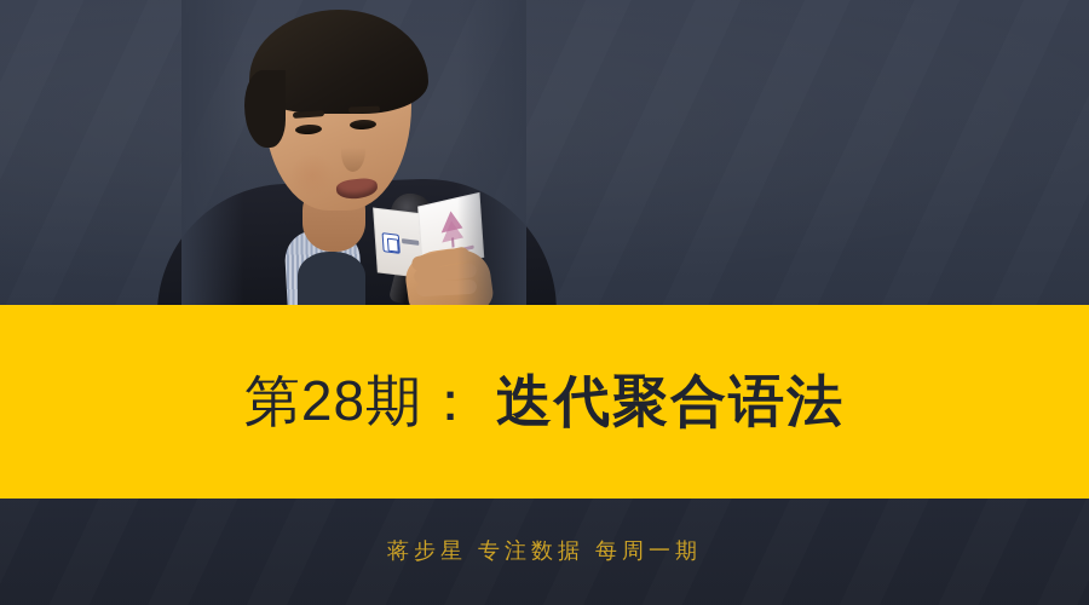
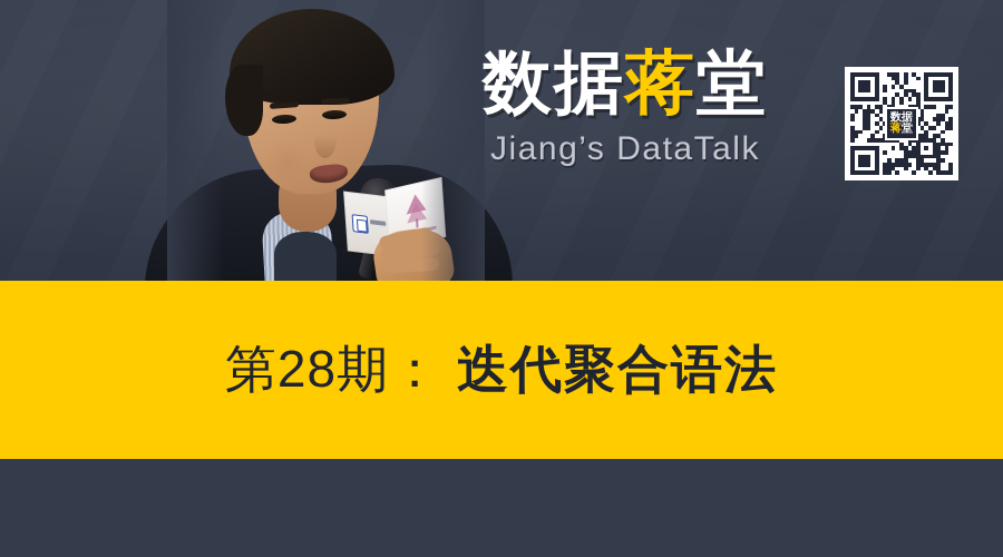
+ 数据蒋堂
+ Jiang’s DataTalk
+ 数据
+ 蒋堂
  第28期： 迭代聚合语法
- 蒋步星 专注数据 每周一期
